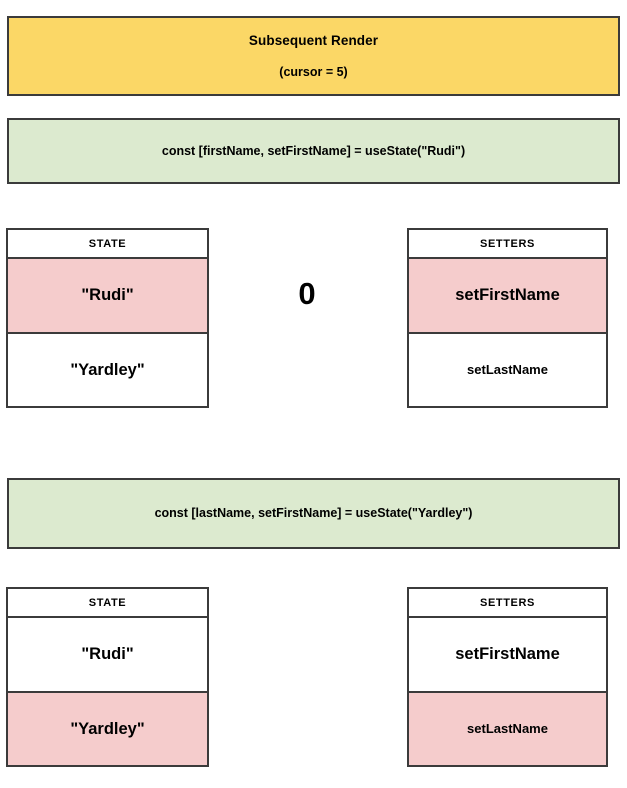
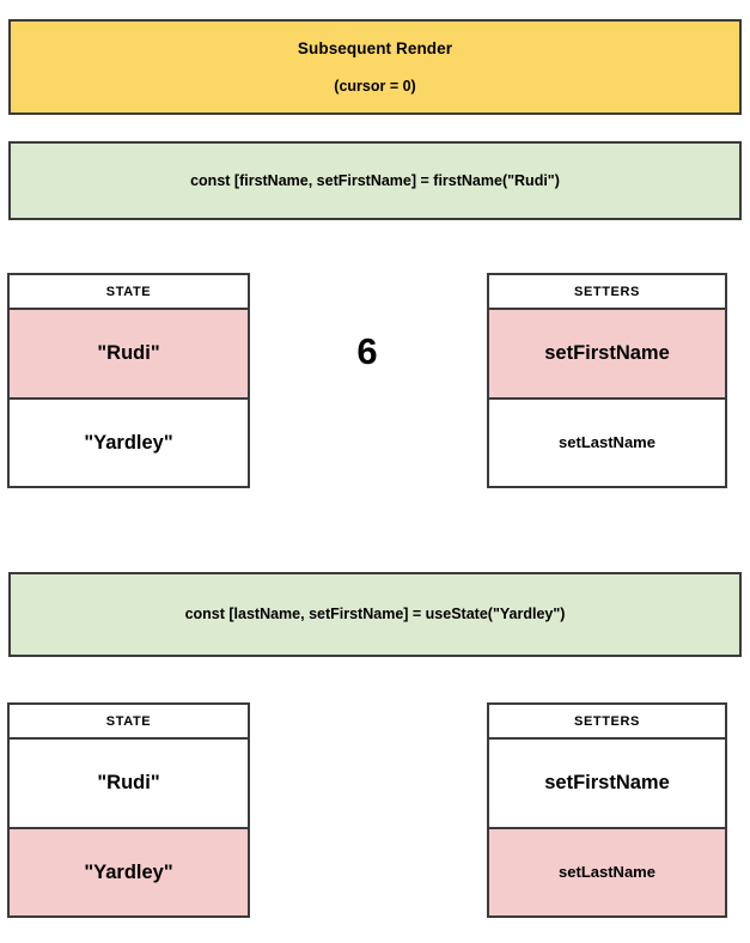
  Subsequent Render
- (cursor = 5)
+ (cursor = 0)
- const [firstName, setFirstName] = useState("Rudi")
+ const [firstName, setFirstName] = firstName("Rudi")
  STATE
  "Rudi"
  "Yardley"
- 0
+ 6
  SETTERS
  setFirstName
  setLastName
  const [lastName, setFirstName] = useState("Yardley")
  STATE
  "Rudi"
  "Yardley"
  SETTERS
  setFirstName
  setLastName
